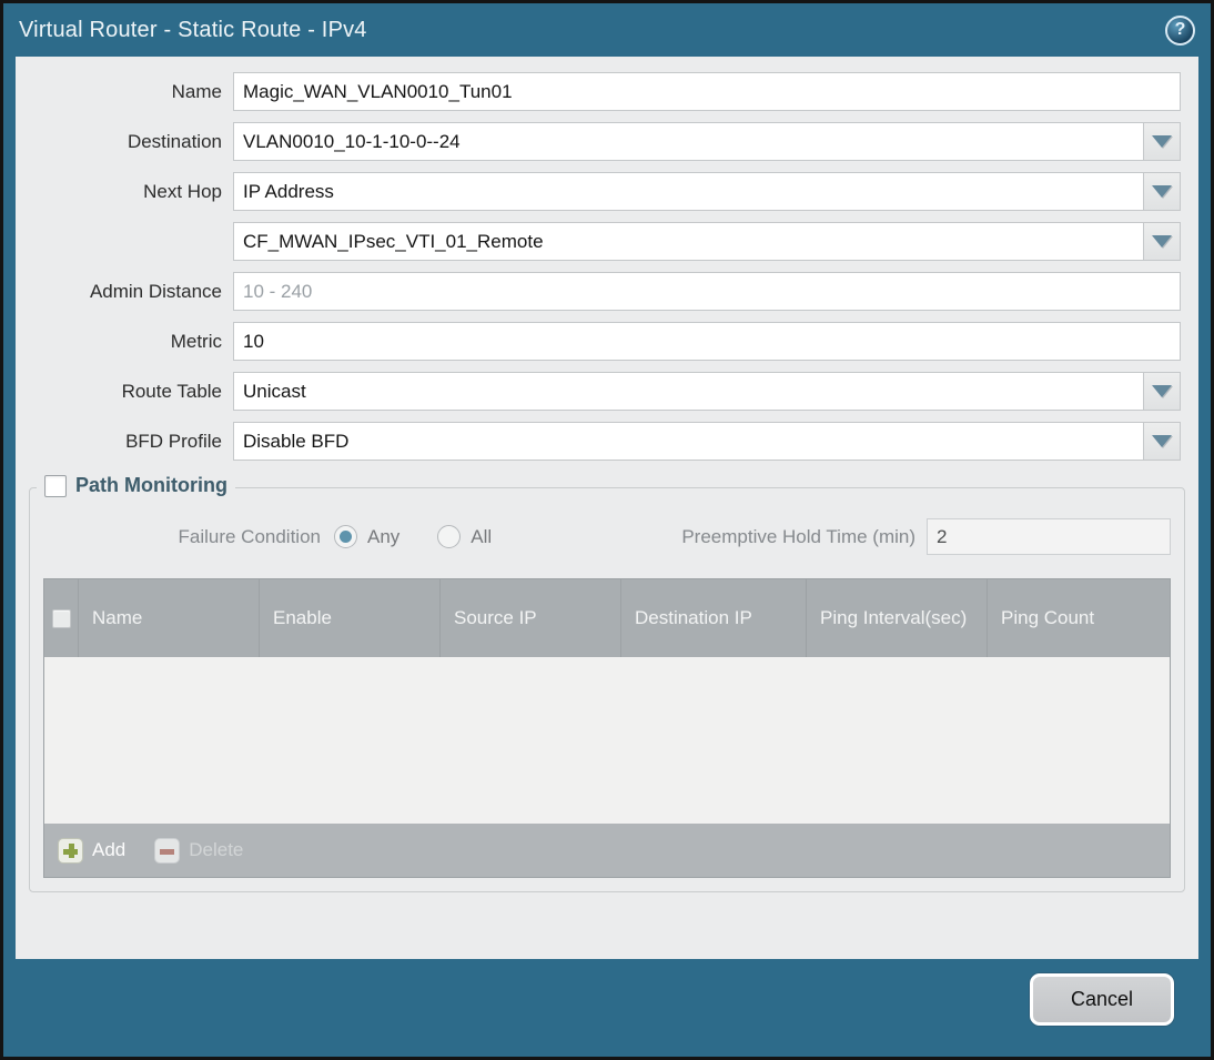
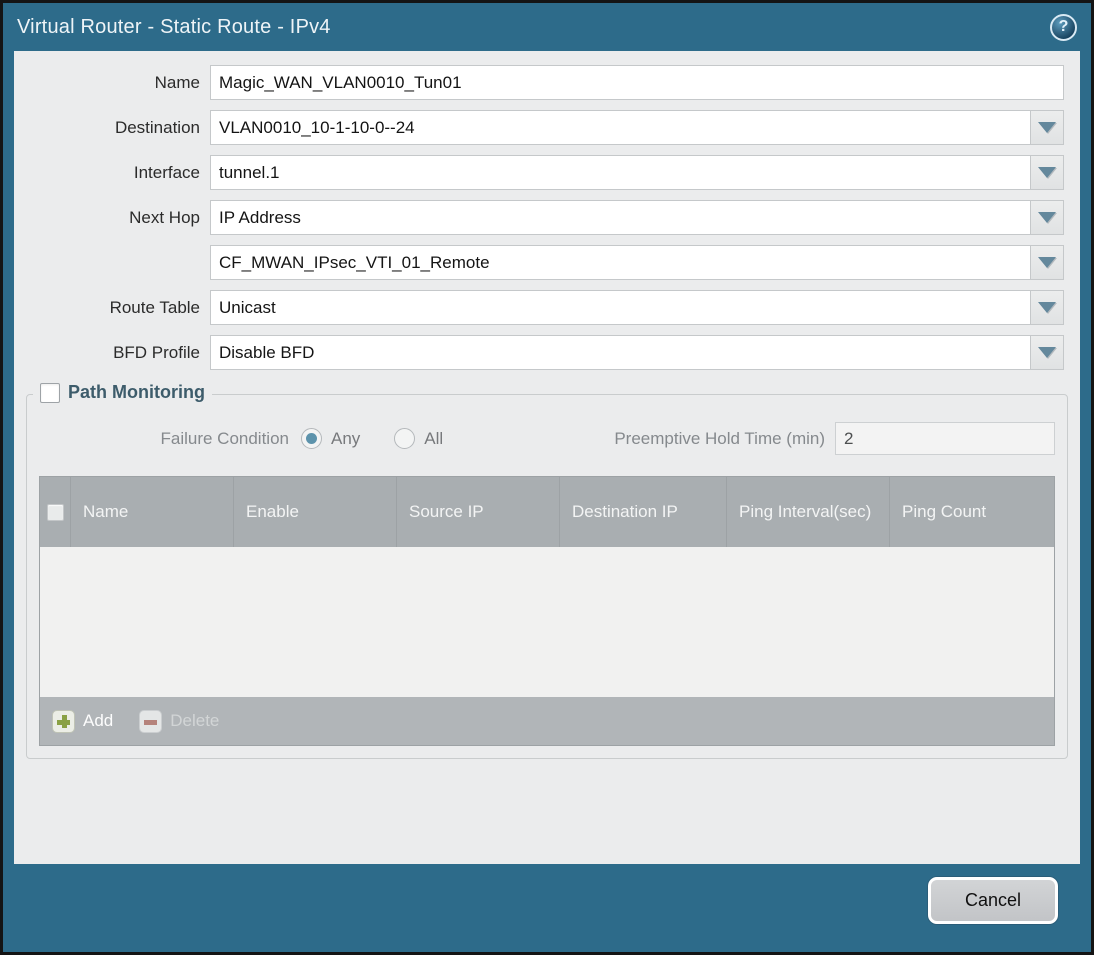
  Virtual Router - Static Route - IPv4
  ?
  Name
  Magic_WAN_VLAN0010_Tun01
  Destination
  VLAN0010_10-1-10-0--24
+ Interface
+ tunnel.1
  Next Hop
  IP Address
  CF_MWAN_IPsec_VTI_01_Remote
- Admin Distance
- 10 - 240
- Metric
- 10
  Route Table
  Unicast
  BFD Profile
  Disable BFD
  Path Monitoring
  Failure Condition
  Any
  All
  Preemptive Hold Time (min)
  2
  Name
  Enable
  Source IP
  Destination IP
  Ping Interval(sec)
  Ping Count
  Add
  Delete
  Cancel
